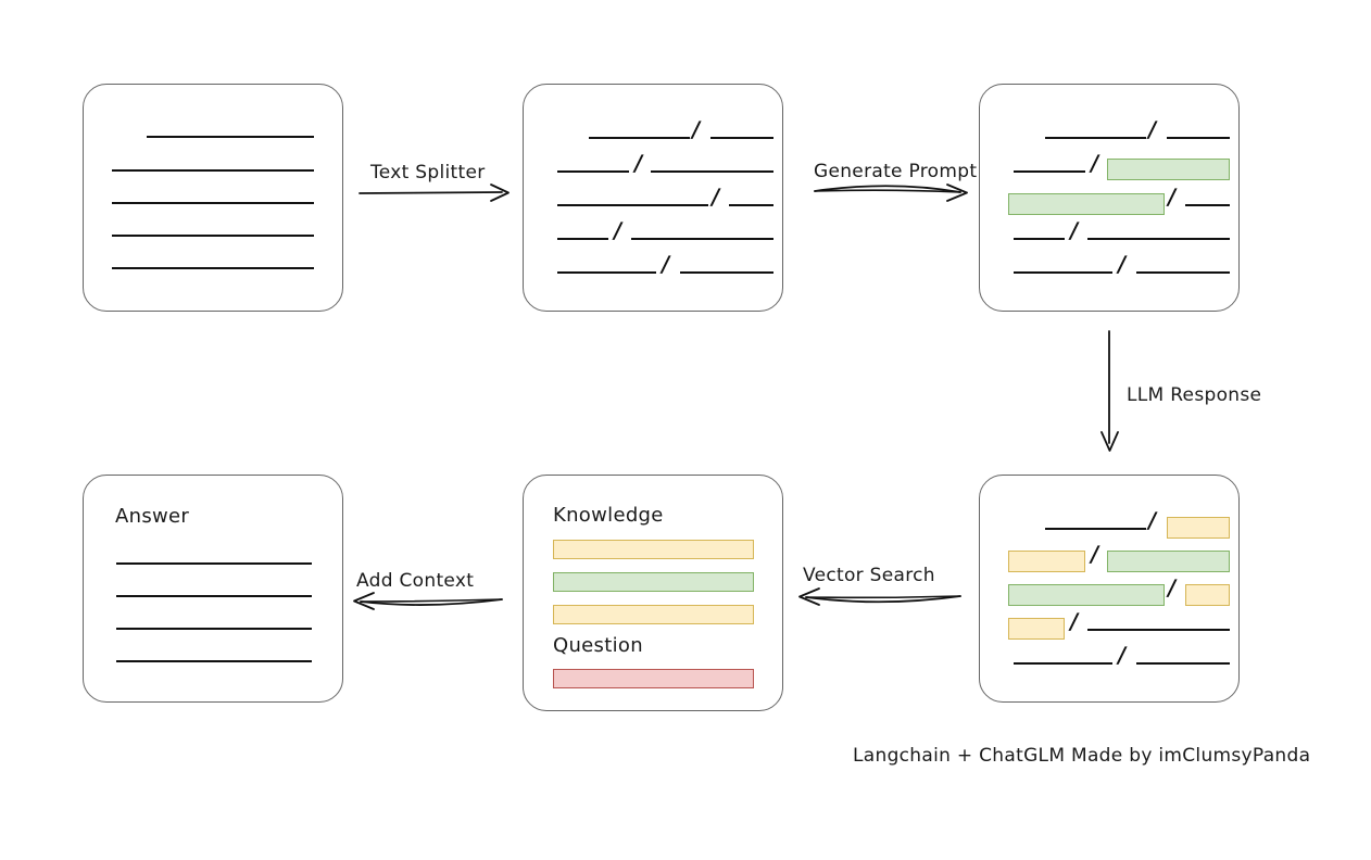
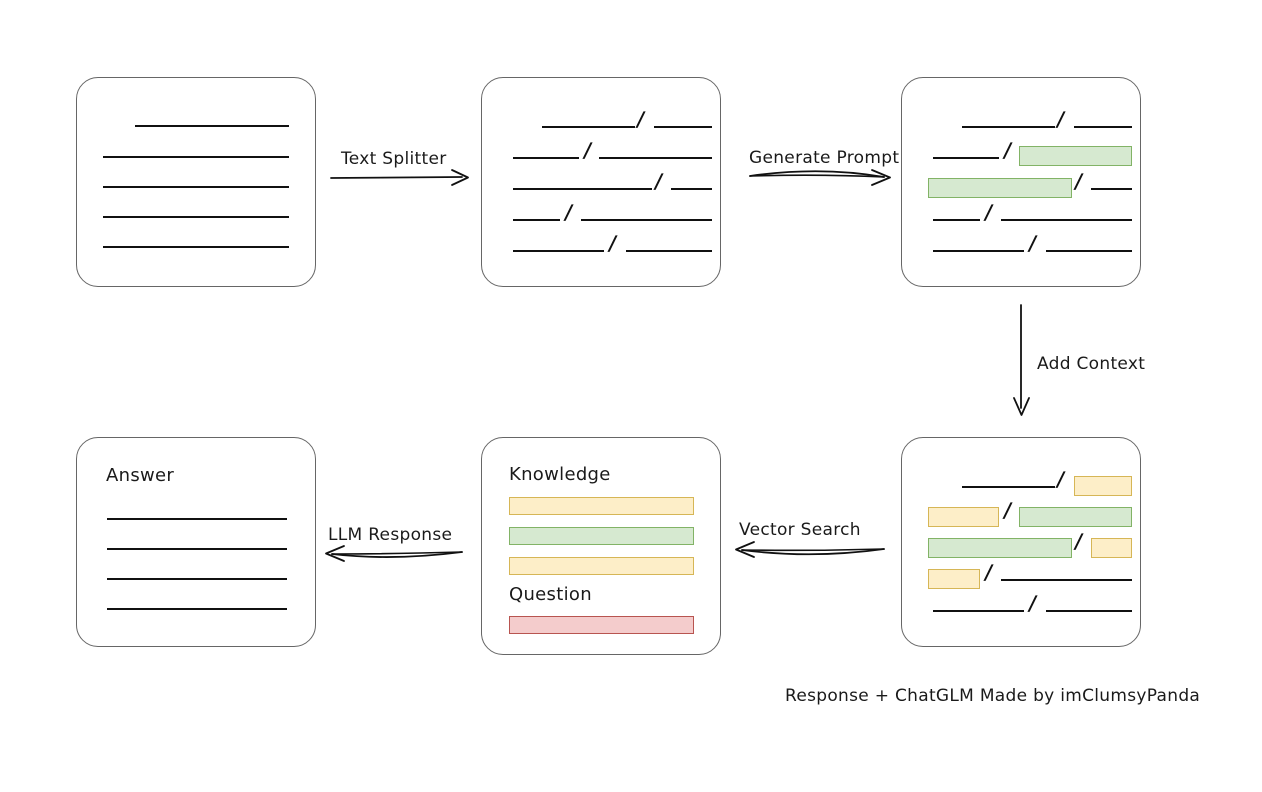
  Knowledge
  Question
  Answer
  Text Splitter
  Generate Prompt
- LLM Response
+ Add Context
  Vector Search
- Add Context
+ LLM Response
- Langchain + ChatGLM Made by imClumsyPanda
+ Response + ChatGLM Made by imClumsyPanda
